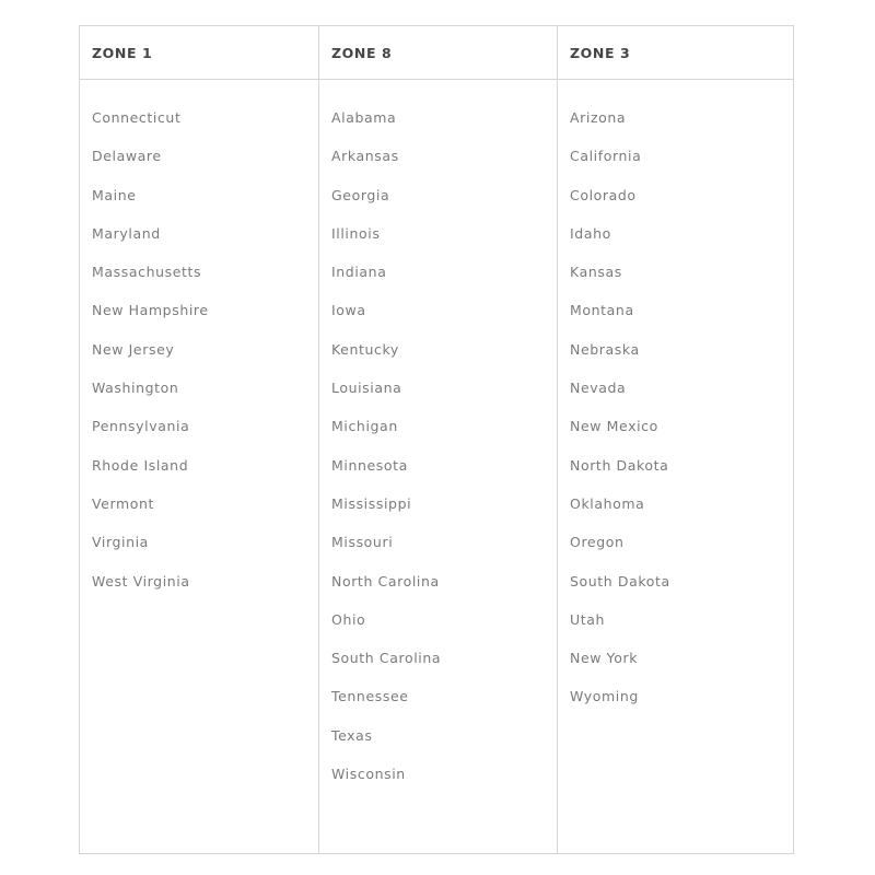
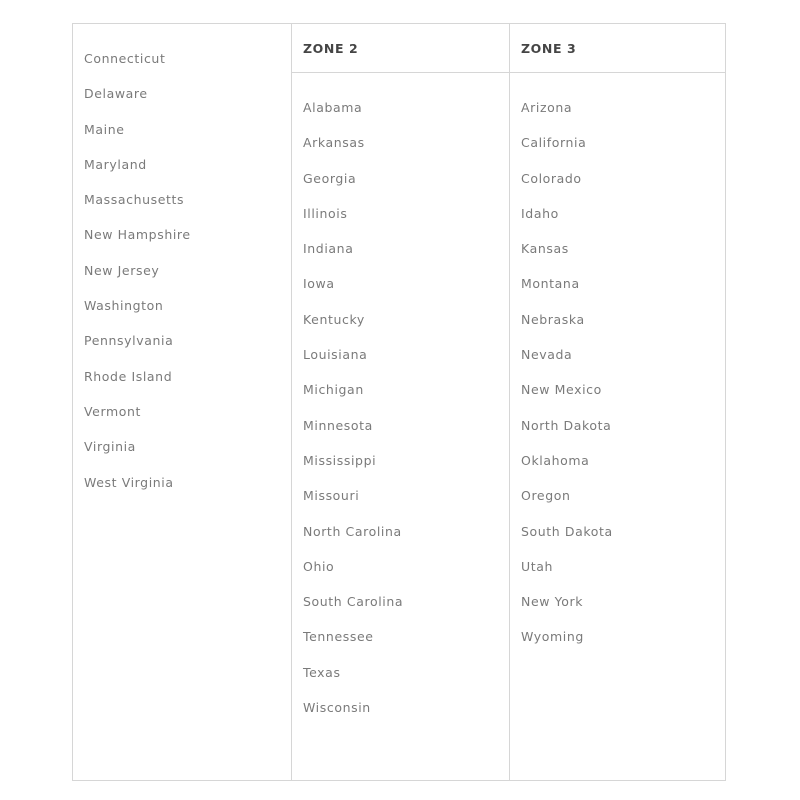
- ZONE 1
  Connecticut
  Delaware
  Maine
  Maryland
  Massachusetts
  New Hampshire
  New Jersey
  Washington
  Pennsylvania
  Rhode Island
  Vermont
  Virginia
  West Virginia
- ZONE 8
+ ZONE 2
  Alabama
  Arkansas
  Georgia
  Illinois
  Indiana
  Iowa
  Kentucky
  Louisiana
  Michigan
  Minnesota
  Mississippi
  Missouri
  North Carolina
  Ohio
  South Carolina
  Tennessee
  Texas
  Wisconsin
  ZONE 3
  Arizona
  California
  Colorado
  Idaho
  Kansas
  Montana
  Nebraska
  Nevada
  New Mexico
  North Dakota
  Oklahoma
  Oregon
  South Dakota
  Utah
  New York
  Wyoming
